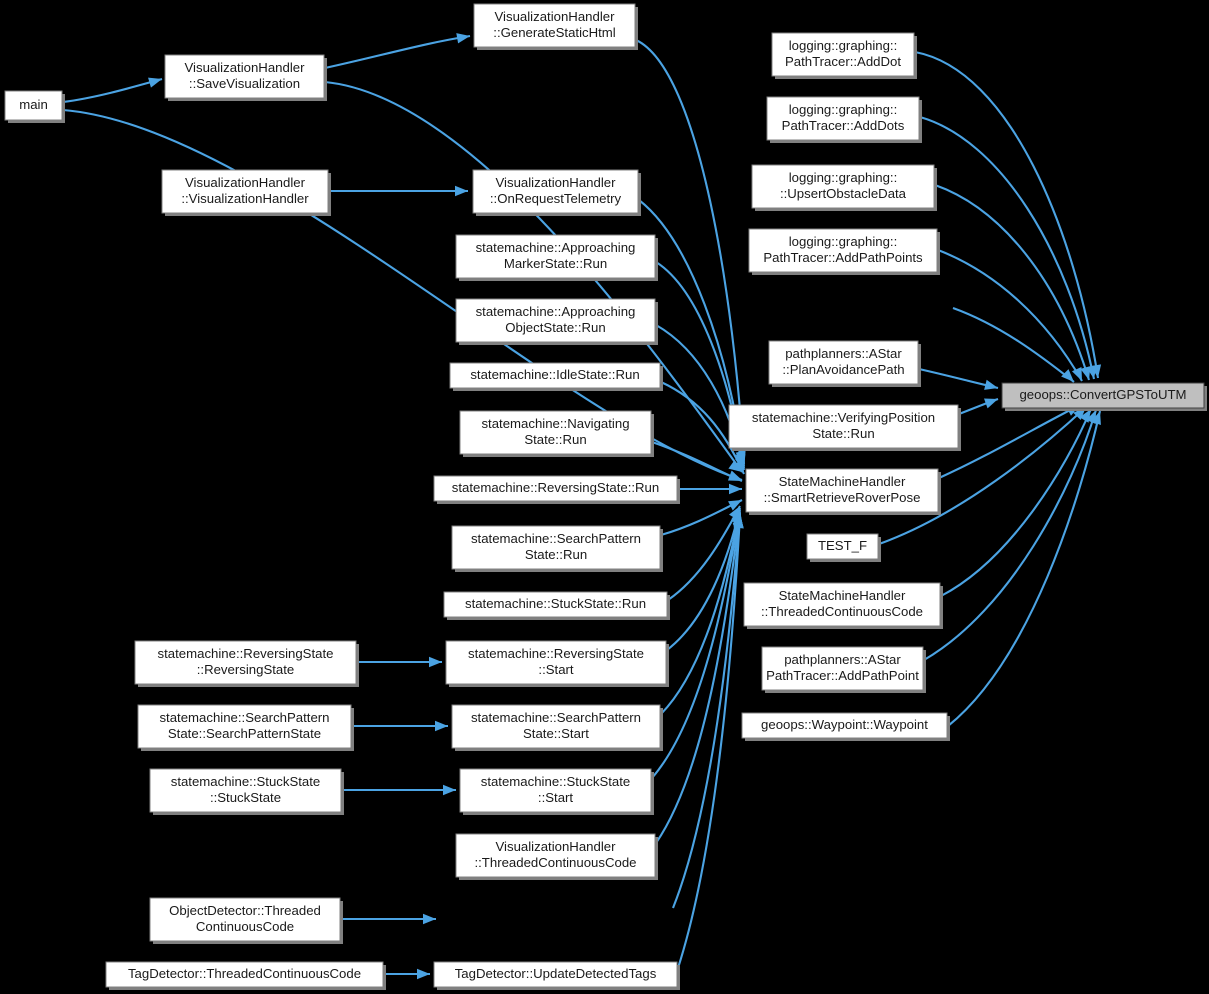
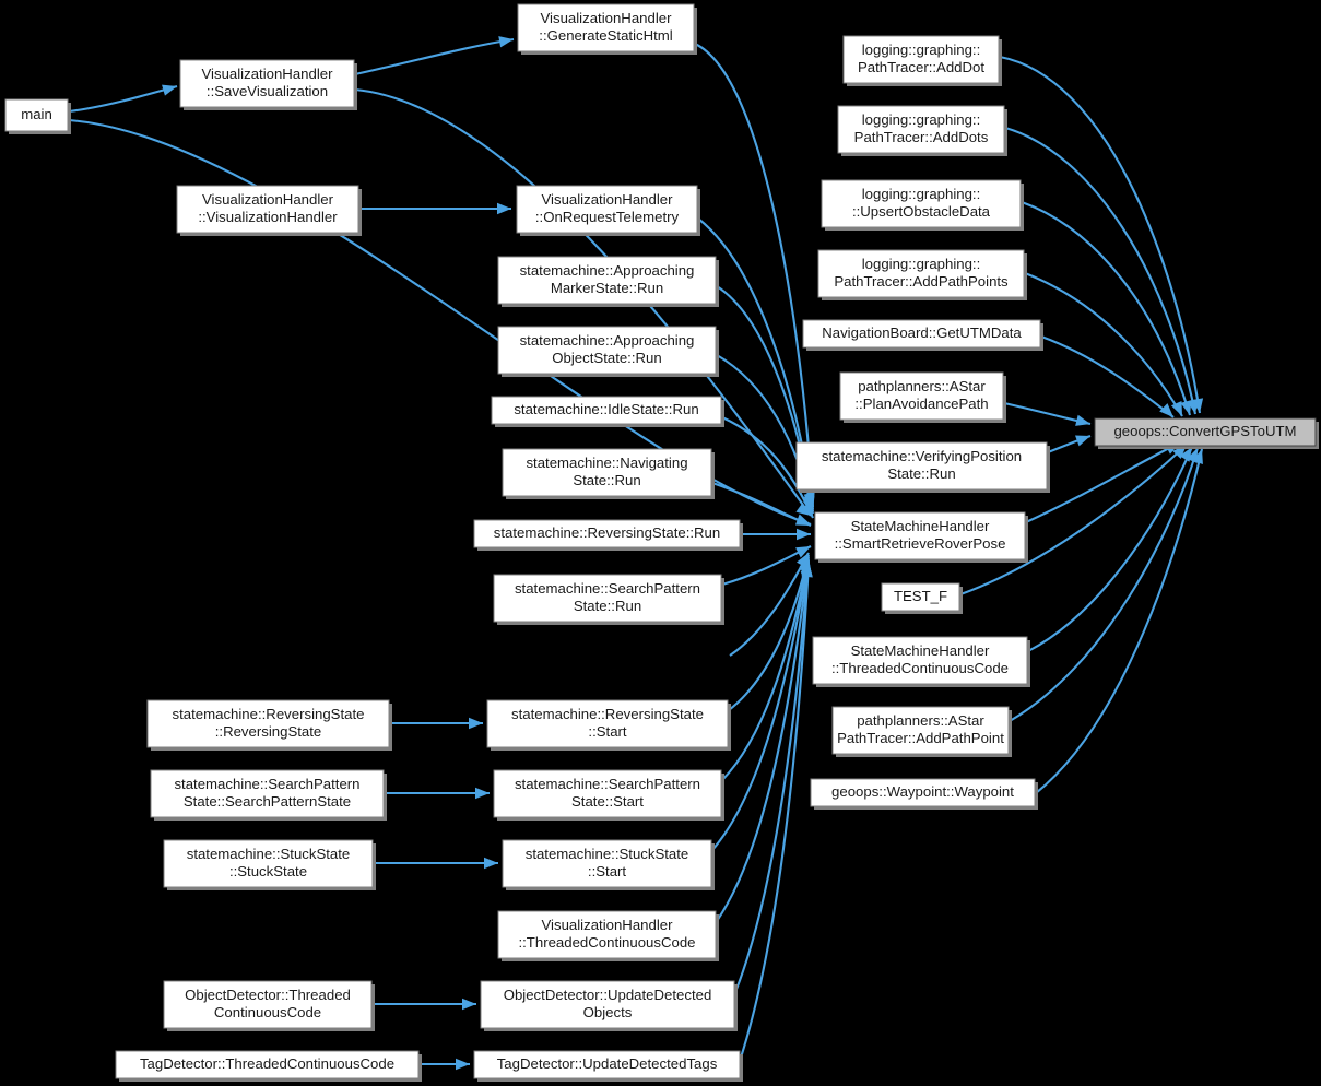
  main
  VisualizationHandler
  ::SaveVisualization
  VisualizationHandler
  ::GenerateStaticHtml
  VisualizationHandler
  ::VisualizationHandler
  VisualizationHandler
  ::OnRequestTelemetry
  statemachine::Approaching
  MarkerState::Run
  statemachine::Approaching
  ObjectState::Run
  statemachine::IdleState::Run
  statemachine::Navigating
  State::Run
  statemachine::ReversingState::Run
  statemachine::SearchPattern
  State::Run
- statemachine::StuckState::Run
  statemachine::ReversingState
  ::ReversingState
  statemachine::ReversingState
  ::Start
  statemachine::SearchPattern
  State::SearchPatternState
  statemachine::SearchPattern
  State::Start
  statemachine::StuckState
  ::StuckState
  statemachine::StuckState
  ::Start
  VisualizationHandler
  ::ThreadedContinuousCode
  ObjectDetector::Threaded
  ContinuousCode
+ ObjectDetector::UpdateDetected
+ Objects
  TagDetector::ThreadedContinuousCode
  TagDetector::UpdateDetectedTags
  logging::graphing::
  PathTracer::AddDot
  logging::graphing::
  PathTracer::AddDots
  logging::graphing::
  ::UpsertObstacleData
  logging::graphing::
  PathTracer::AddPathPoints
+ NavigationBoard::GetUTMData
  pathplanners::AStar
  ::PlanAvoidancePath
  statemachine::VerifyingPosition
  State::Run
  StateMachineHandler
  ::SmartRetrieveRoverPose
  TEST_F
  StateMachineHandler
  ::ThreadedContinuousCode
  pathplanners::AStar
  PathTracer::AddPathPoint
  geoops::Waypoint::Waypoint
  geoops::ConvertGPSToUTM
